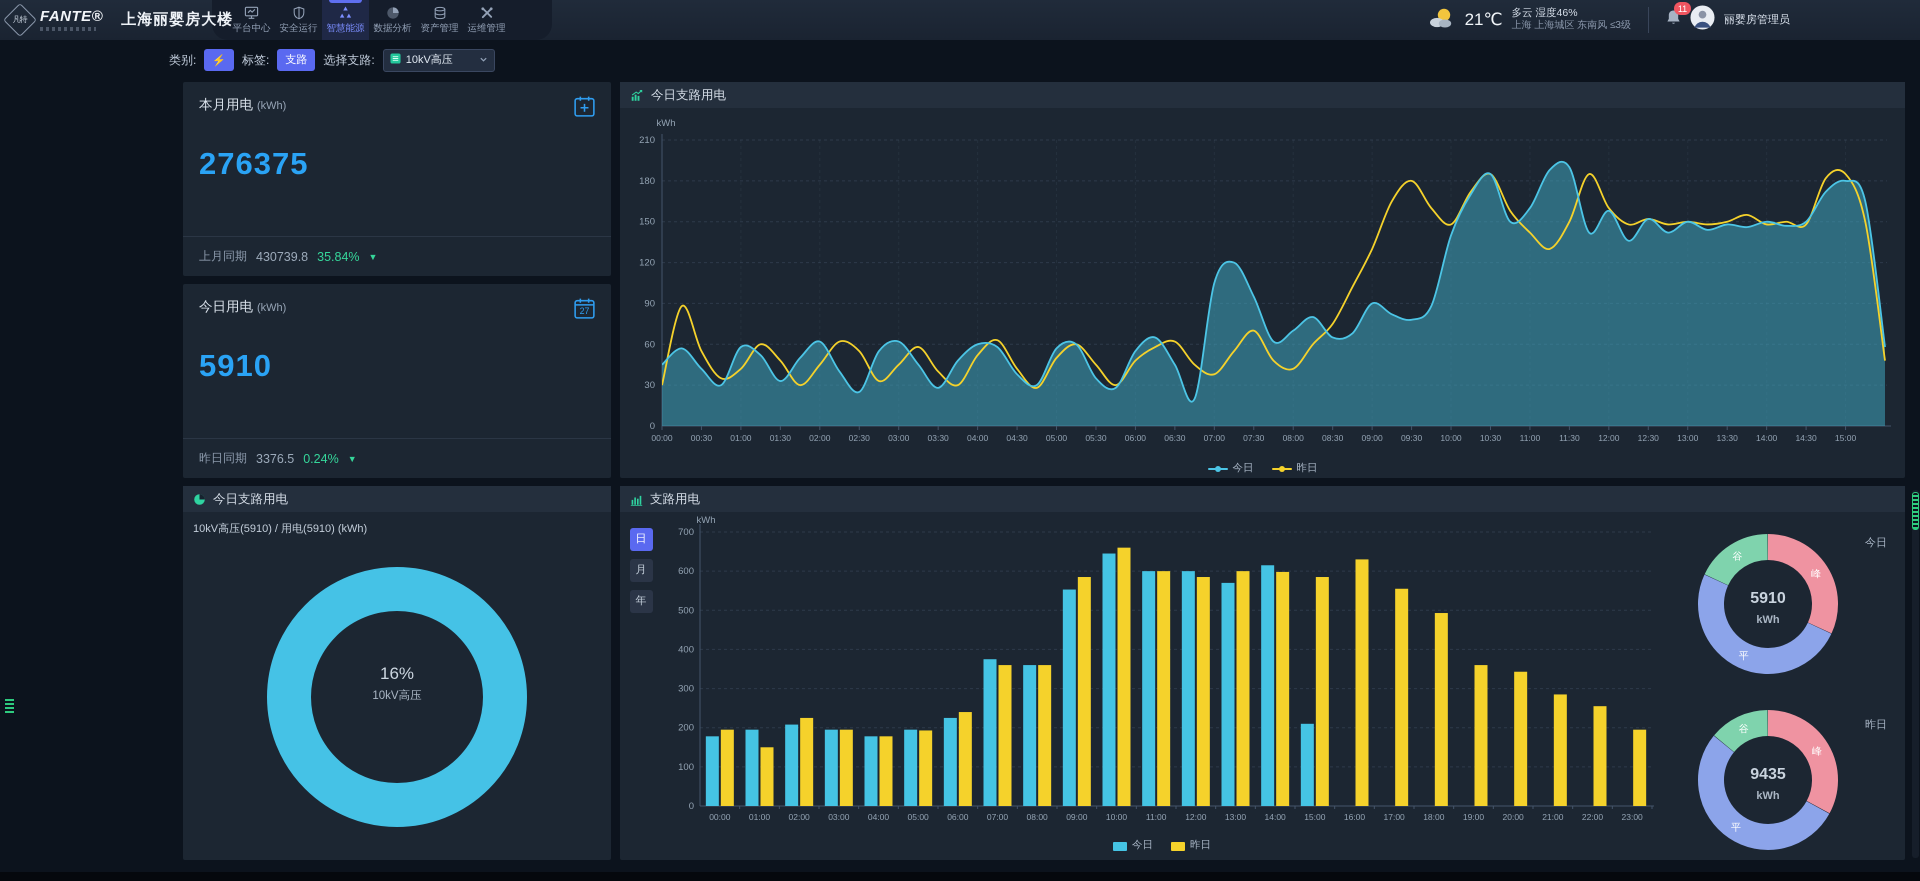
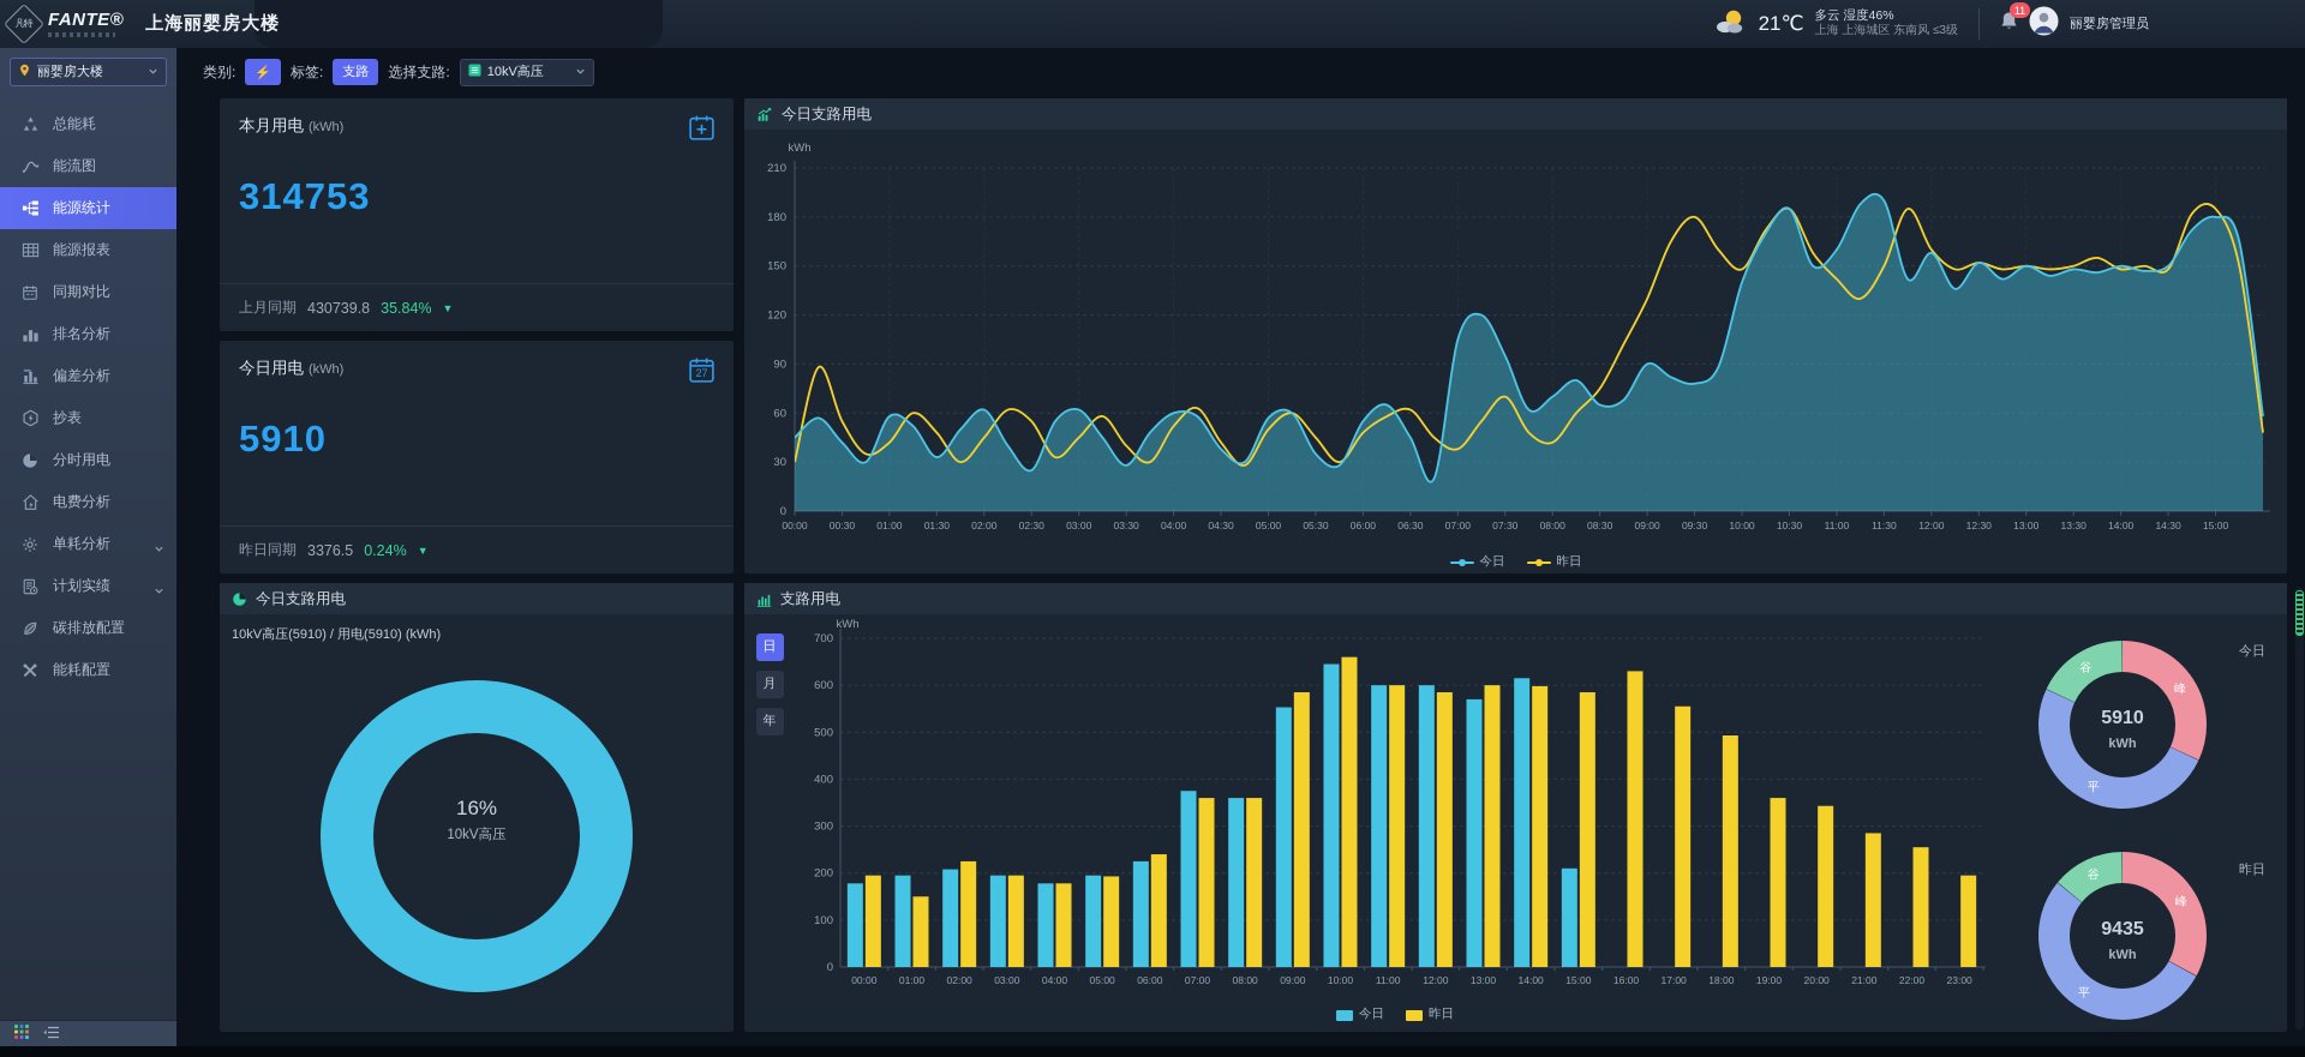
  FANTE®
  上海丽婴房大楼
- 平台中心
- 安全运行
- 智慧能源
- 数据分析
- 资产管理
- 运维管理
  21℃
  多云 湿度46%
  上海 上海城区 东南风 ≤3级
  11
  丽婴房管理员
+ 丽婴房大楼
+ 总能耗
+ 能流图
+ 能源统计
+ 能源报表
+ 同期对比
+ 排名分析
+ 偏差分析
+ 抄表
+ 分时用电
+ 电费分析
+ 单耗分析
+ 计划实绩
+ 碳排放配置
+ 能耗配置
  类别:
  ⚡
  标签:
  支路
  选择支路:
  10kV高压
  本月用电 (kWh)
- 276375
+ 314753
  上月同期
  430739.8
  35.84%
  ▼
  今日用电 (kWh)
  27
  5910
  昨日同期
  3376.5
  0.24%
  ▼
  今日支路用电
  10kV高压(5910) / 用电(5910) (kWh)
  16%
  10kV高压
  今日支路用电
  0
  30
  60
  90
  120
  150
  180
  210
  kWh
  00:00
  00:30
  01:00
  01:30
  02:00
  02:30
  03:00
  03:30
  04:00
  04:30
  05:00
  05:30
  06:00
  06:30
  07:00
  07:30
  08:00
  08:30
  09:00
  09:30
  10:00
  10:30
  11:00
  11:30
  12:00
  12:30
  13:00
  13:30
  14:00
  14:30
  15:00
  今日
  昨日
  支路用电
  日
  月
  年
  0
  100
  200
  300
  400
  500
  600
  700
  kWh
  00:00
  01:00
  02:00
  03:00
  04:00
  05:00
  06:00
  07:00
  08:00
  09:00
  10:00
  11:00
  12:00
  13:00
  14:00
  15:00
  16:00
  17:00
  18:00
  19:00
  20:00
  21:00
  22:00
  23:00
  今日
  昨日
  今日
  峰
  平
  谷
  5910
  kWh
  昨日
  峰
  平
  谷
  9435
  kWh
